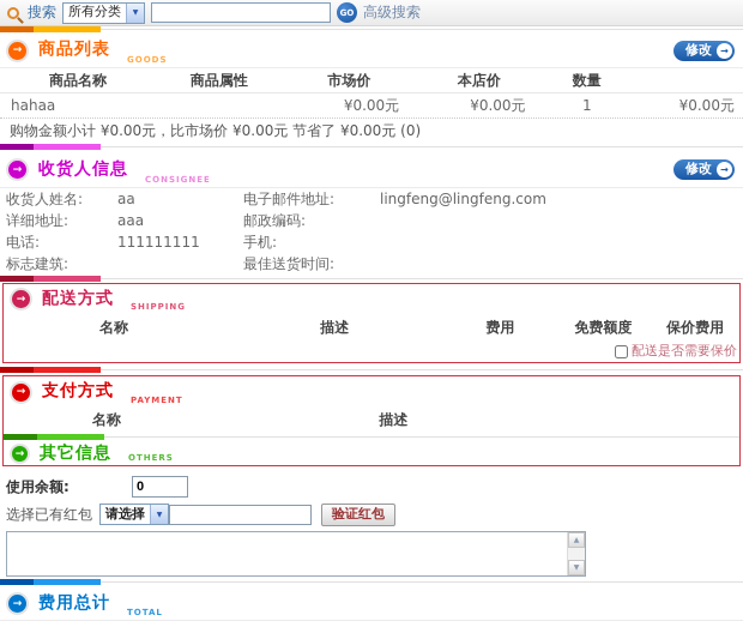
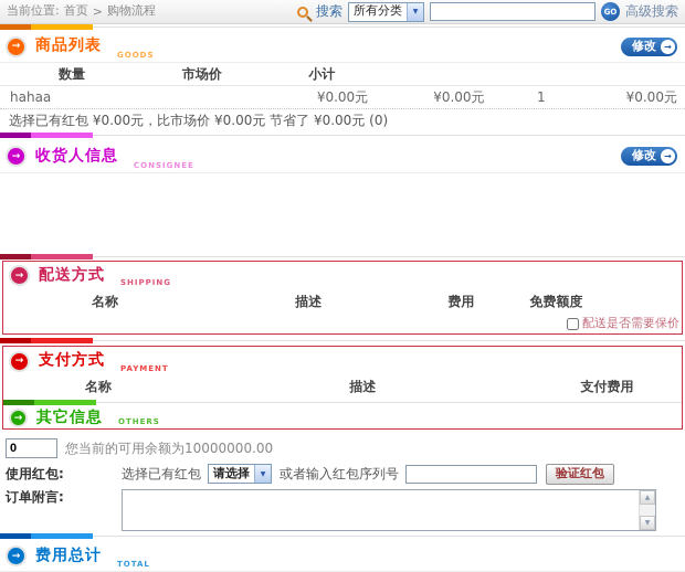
+ 当前位置:
+ 首页
+ >
+ 购物流程
  搜索
  所有分类
  GO
  高级搜索
  →
  商品列表
  GOODS
  修改
  →
- 商品名称
- 商品属性
- 市场价
+ 数量
- 本店价
- 数量
+ 市场价
+ 小计
  hahaa
  ¥0.00元
  ¥0.00元
  1
  ¥0.00元
- 购物金额小计 ¥0.00元，比市场价 ¥0.00元 节省了 ¥0.00元 (0)
+ 选择已有红包 ¥0.00元，比市场价 ¥0.00元 节省了 ¥0.00元 (0)
  →
  收货人信息
  CONSIGNEE
  修改
  →
- 收货人姓名:
- aa
- 电子邮件地址:
- lingfeng@lingfeng.com
- 详细地址:
- aaa
- 邮政编码:
- 电话:
- 111111111
- 手机:
- 标志建筑:
- 最佳送货时间:
  →
  配送方式
  SHIPPING
  名称
  描述
  费用
  免费额度
- 保价费用
  配送是否需要保价
  →
  支付方式
  PAYMENT
  名称
  描述
+ 支付费用
  →
  其它信息
  OTHERS
- 使用余额:
  0
+ 您当前的可用余额为10000000.00
+ 使用红包:
  选择已有红包
  请选择
+ 或者输入红包序列号
  验证红包
+ 订单附言:
  →
  费用总计
  TOTAL
